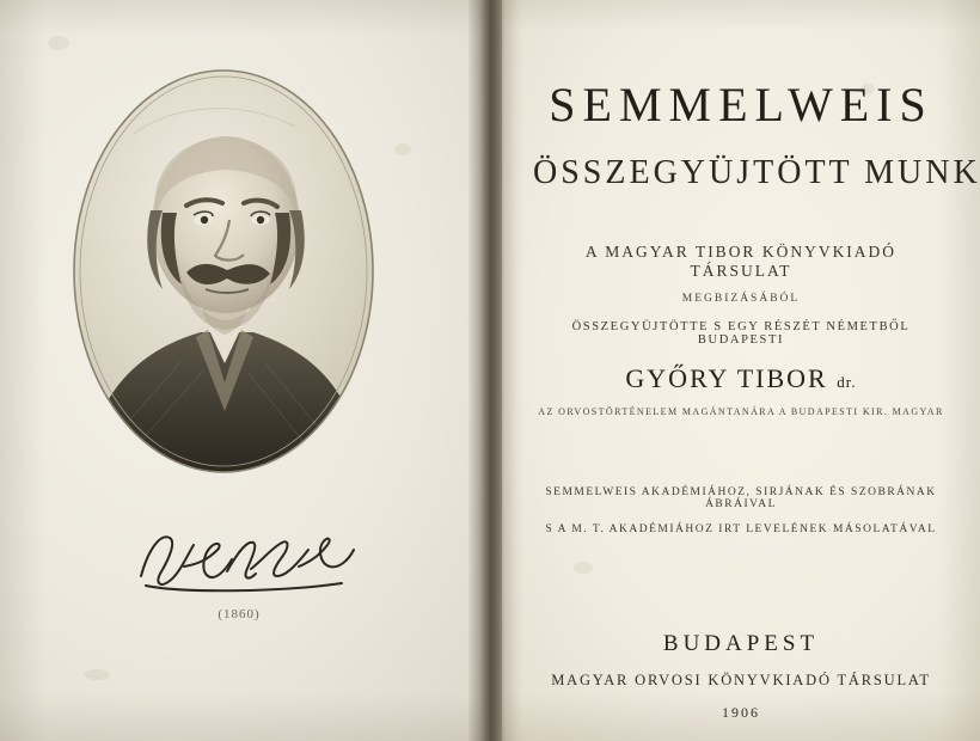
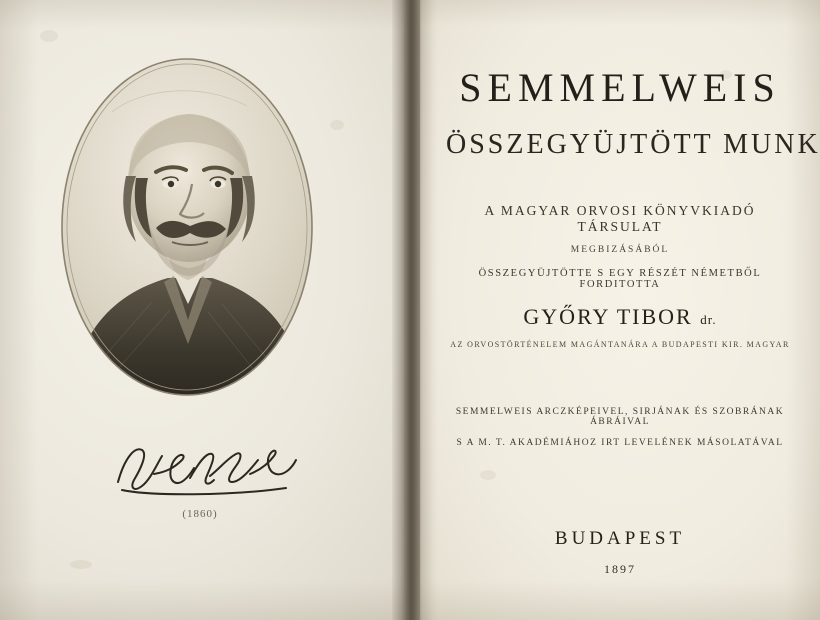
  SEMMELWEIS
  ÖSSZEGYÜJTÖTT MUNK
- A MAGYAR TIBOR KÖNYVKIADÓ TÁRSULAT
+ A MAGYAR ORVOSI KÖNYVKIADÓ TÁRSULAT
  MEGBIZÁSÁBÓL
- ÖSSZEGYÜJTÖTTE S EGY RÉSZÉT NÉMETBŐL BUDAPESTI
+ ÖSSZEGYÜJTÖTTE S EGY RÉSZÉT NÉMETBŐL FORDITOTTA
  GYŐRY TIBOR dr.
  AZ ORVOSTÖRTÉNELEM MAGÁNTANÁRA A BUDAPESTI KIR. MAGYAR
- SEMMELWEIS AKADÉMIÁHOZ, SIRJÁNAK ÉS SZOBRÁNAK ÁBRÁIVAL
+ SEMMELWEIS ARCZKÉPEIVEL, SIRJÁNAK ÉS SZOBRÁNAK ÁBRÁIVAL
  S A M. T. AKADÉMIÁHOZ IRT LEVELÉNEK MÁSOLATÁVAL
  BUDAPEST
- MAGYAR ORVOSI KÖNYVKIADÓ TÁRSULAT
- 1906
+ 1897
